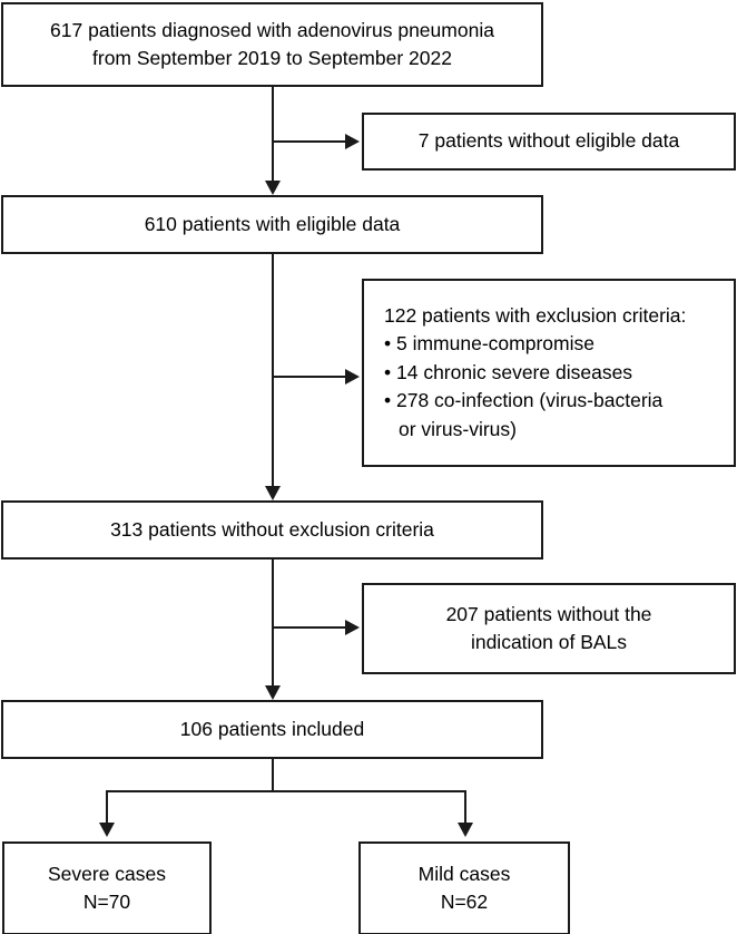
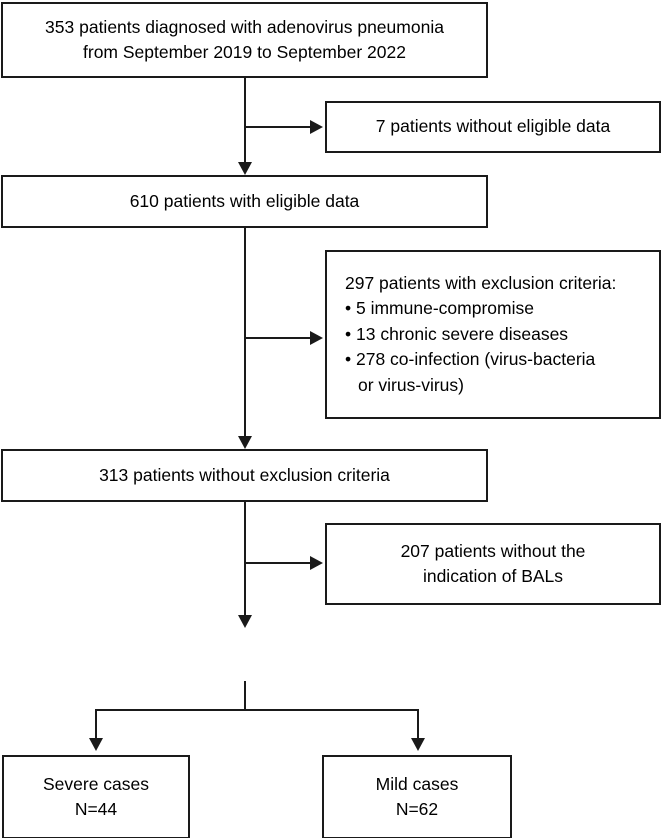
- 617 patients diagnosed with adenovirus pneumonia
+ 353 patients diagnosed with adenovirus pneumonia
  from September 2019 to September 2022
  7 patients without eligible data
  610 patients with eligible data
- 122 patients with exclusion criteria:
+ 297 patients with exclusion criteria:
  • 5 immune-compromise
- • 14 chronic severe diseases
+ • 13 chronic severe diseases
  • 278 co-infection (virus-bacteria
  or virus-virus)
  313 patients without exclusion criteria
  207 patients without the
  indication of BALs
- 106 patients included
  Severe cases
- N=70
+ N=44
  Mild cases
  N=62
